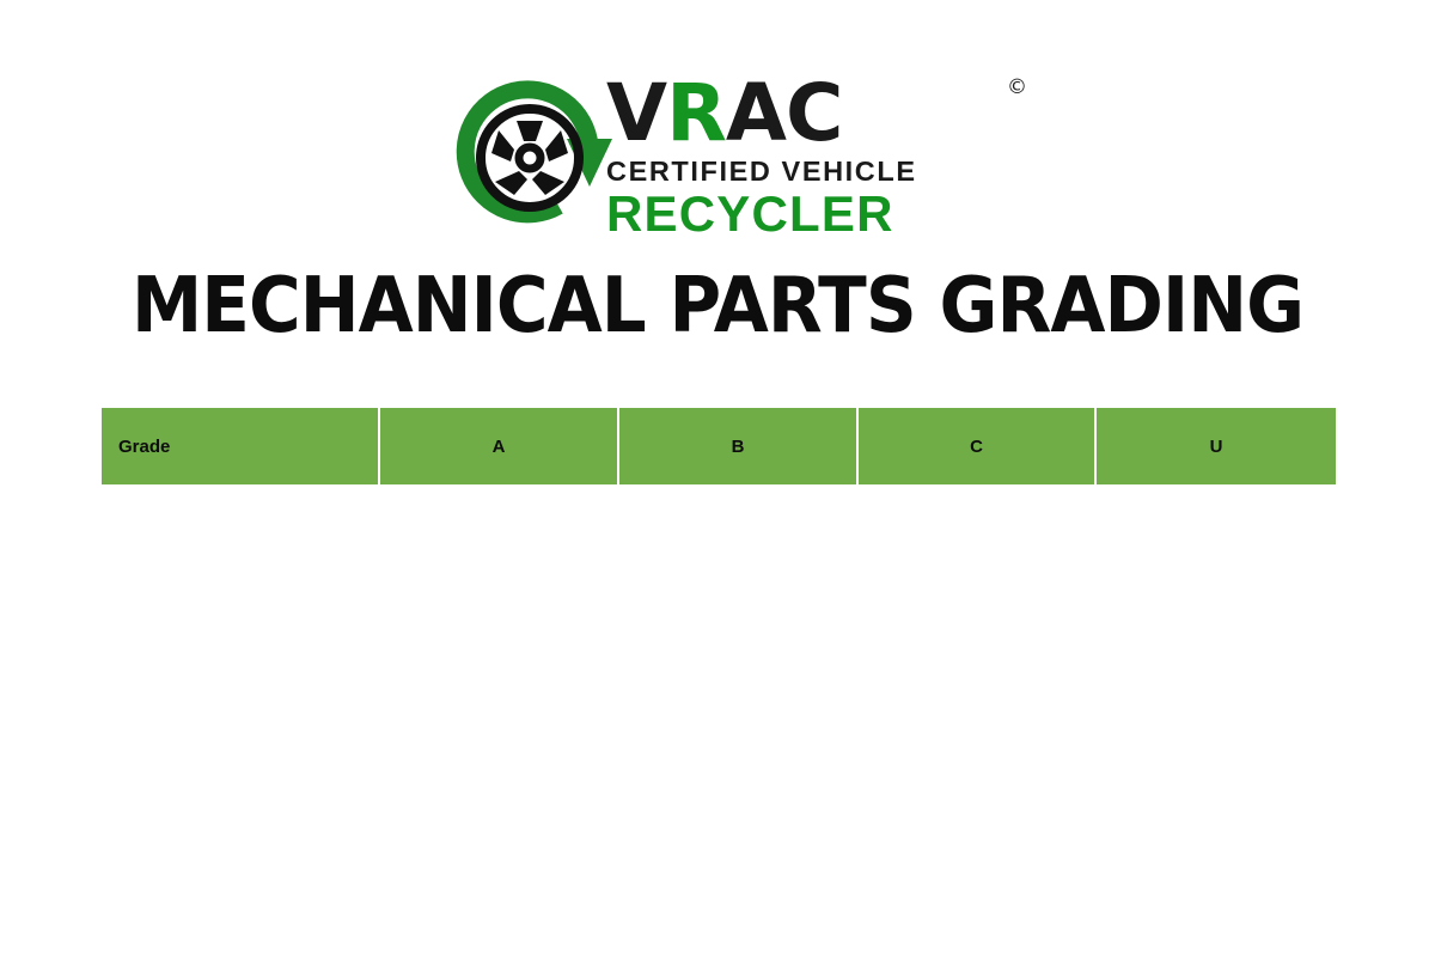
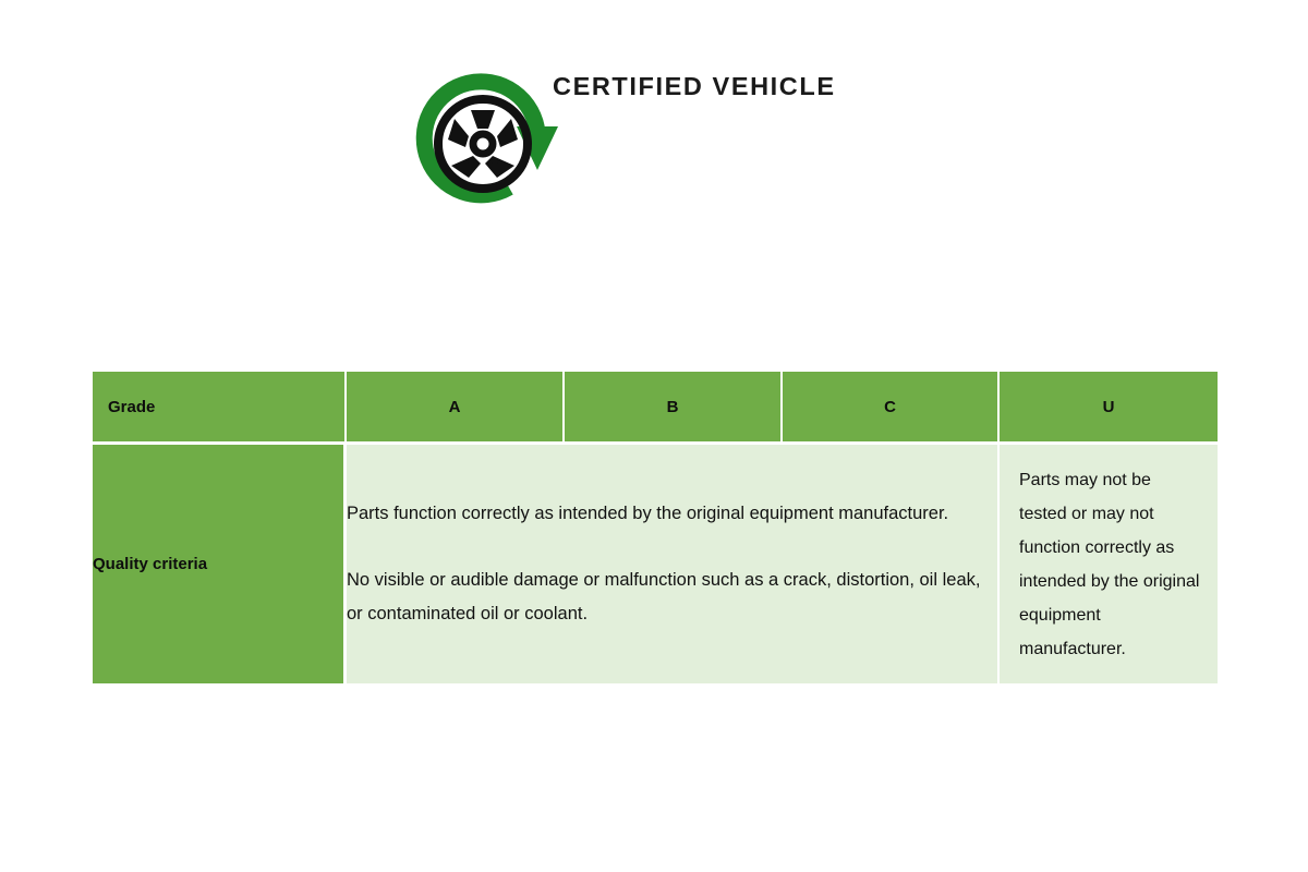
- VRAC
- ©
  CERTIFIED VEHICLE
- RECYCLER
- MECHANICAL PARTS GRADING
  Grade	A	B	C	U
+ Quality criteria	Parts function correctly as intended by the original equipment manufacturer. No visible or audible damage or malfunction such as a crack, distortion, oil leak, or contaminated oil or coolant.	Parts may not be tested or may not function correctly as intended by the original equipment manufacturer.
